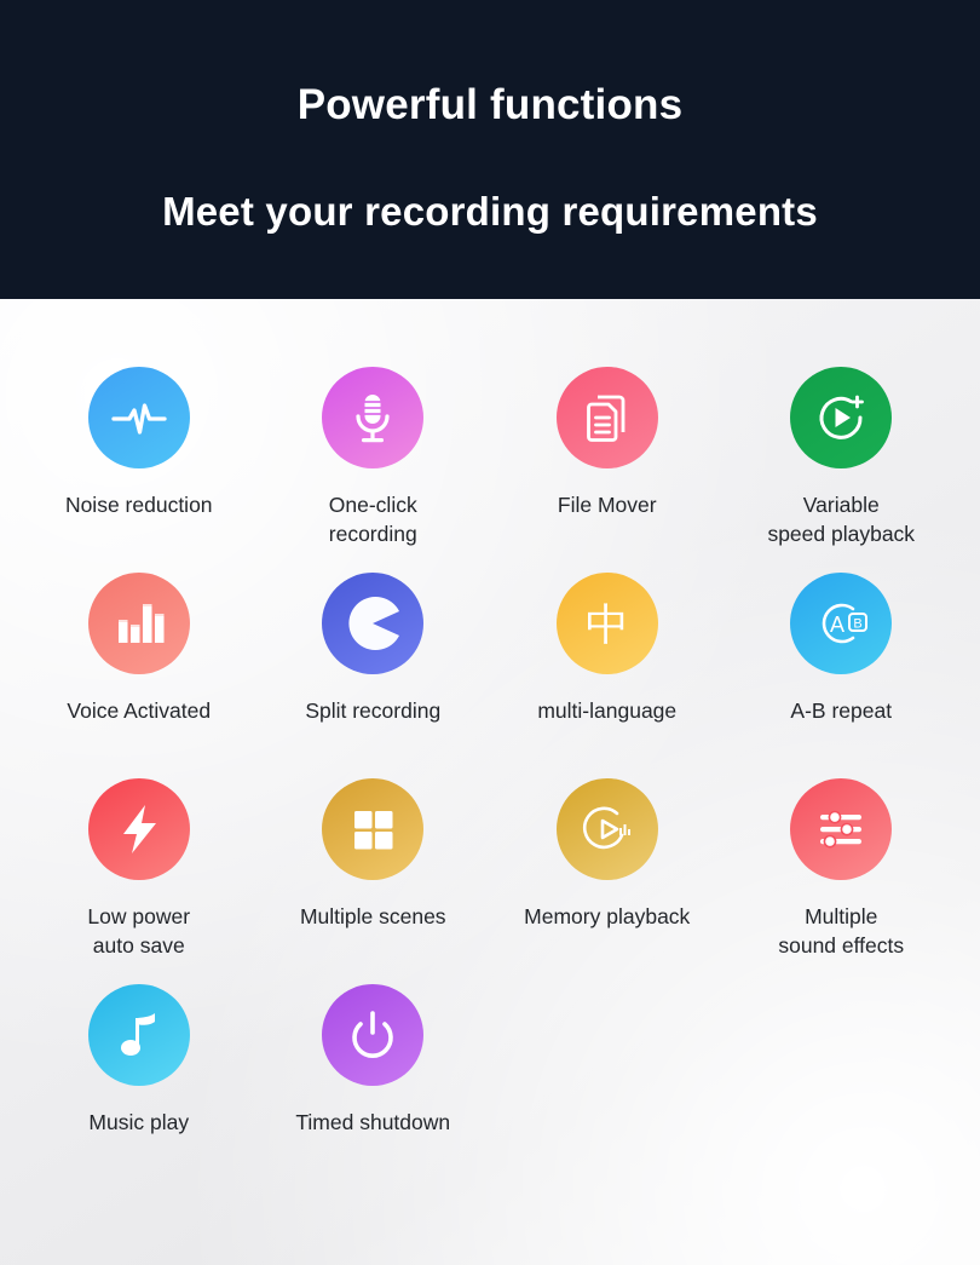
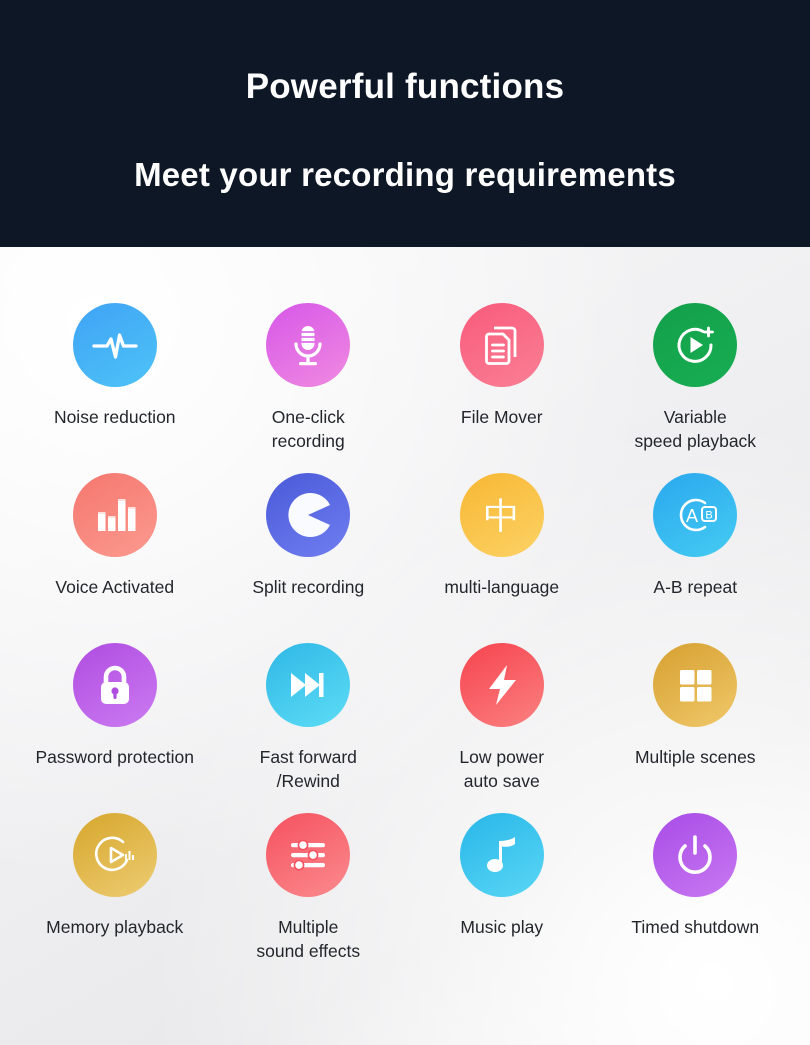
  Powerful functions
  Meet your recording requirements
  Noise reduction
  One-click
  recording
  File Mover
  Variable
  speed playback
  Voice Activated
  Split recording
  中
  multi-language
  A
  B
  A-B repeat
+ Password protection
+ Fast forward
+ /Rewind
  Low power
  auto save
  Multiple scenes
  Memory playback
  Multiple
  sound effects
  Music play
  Timed shutdown
